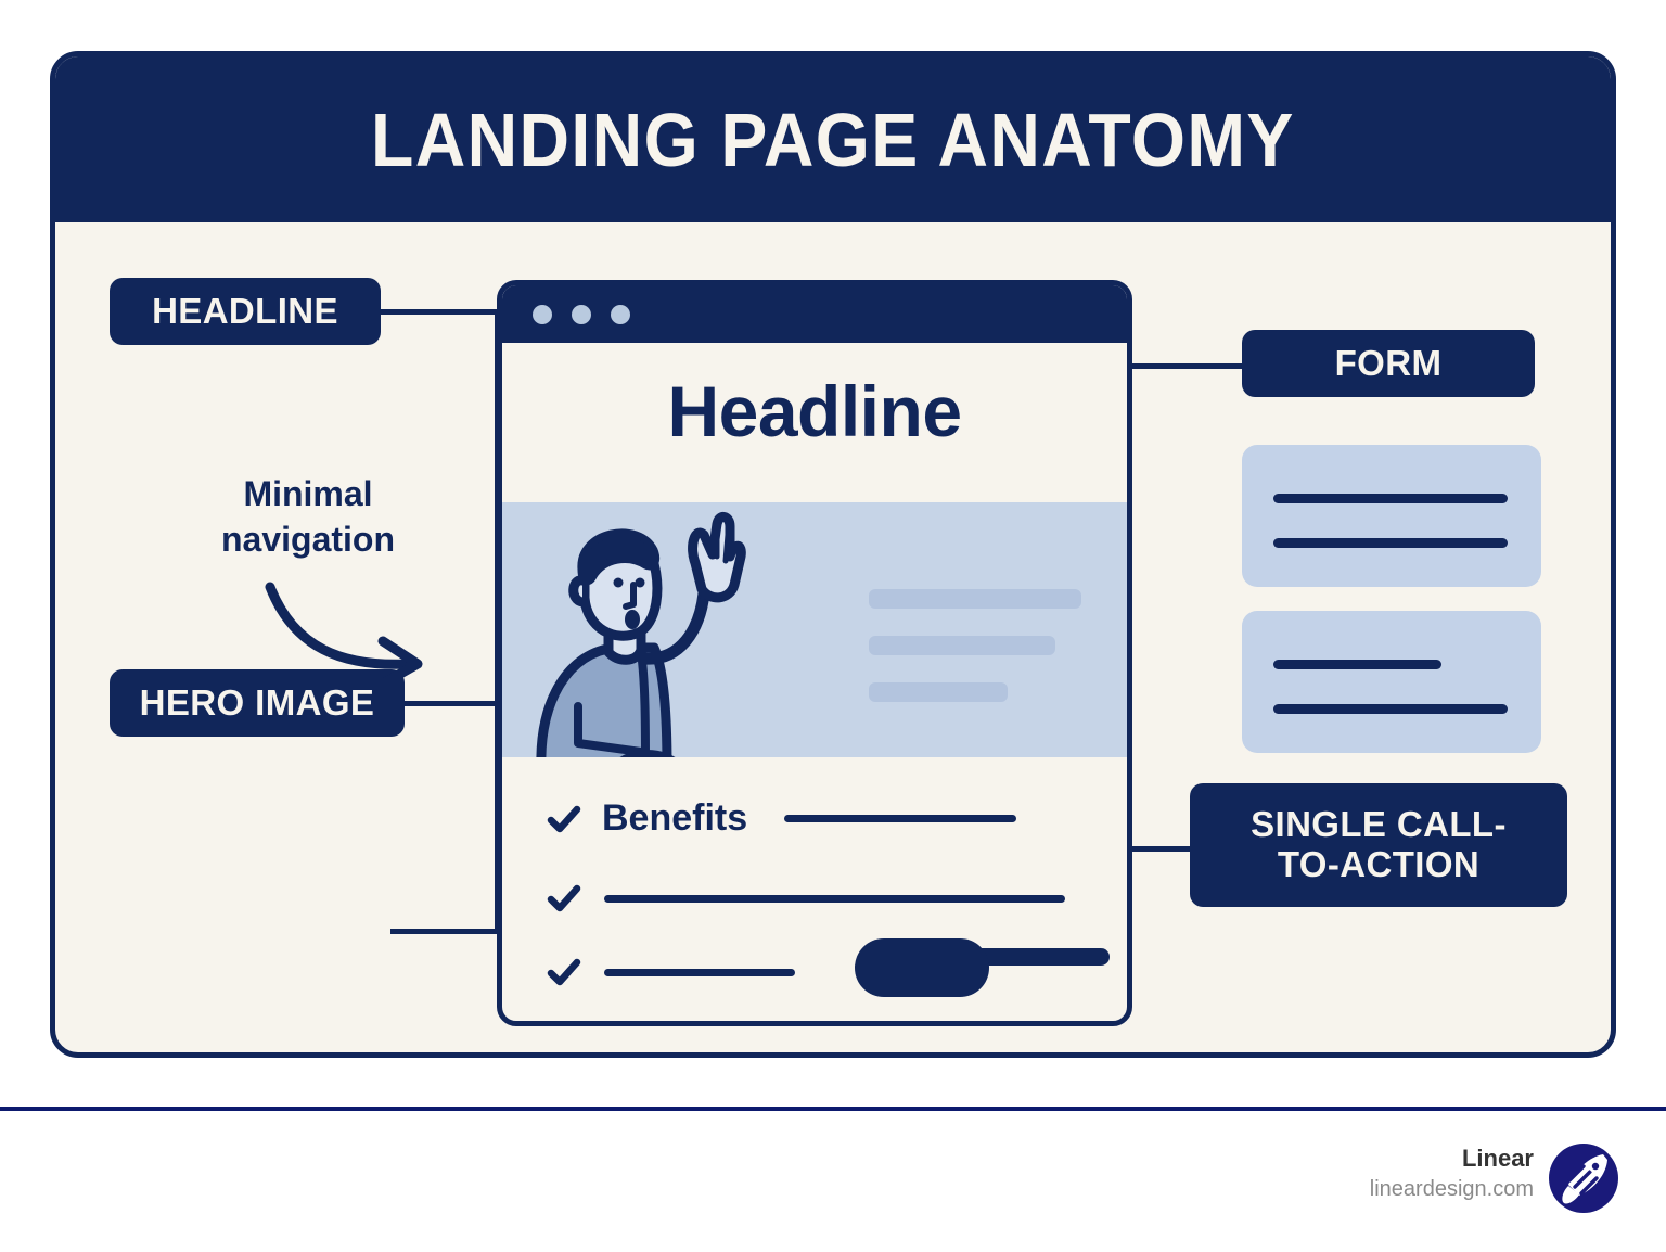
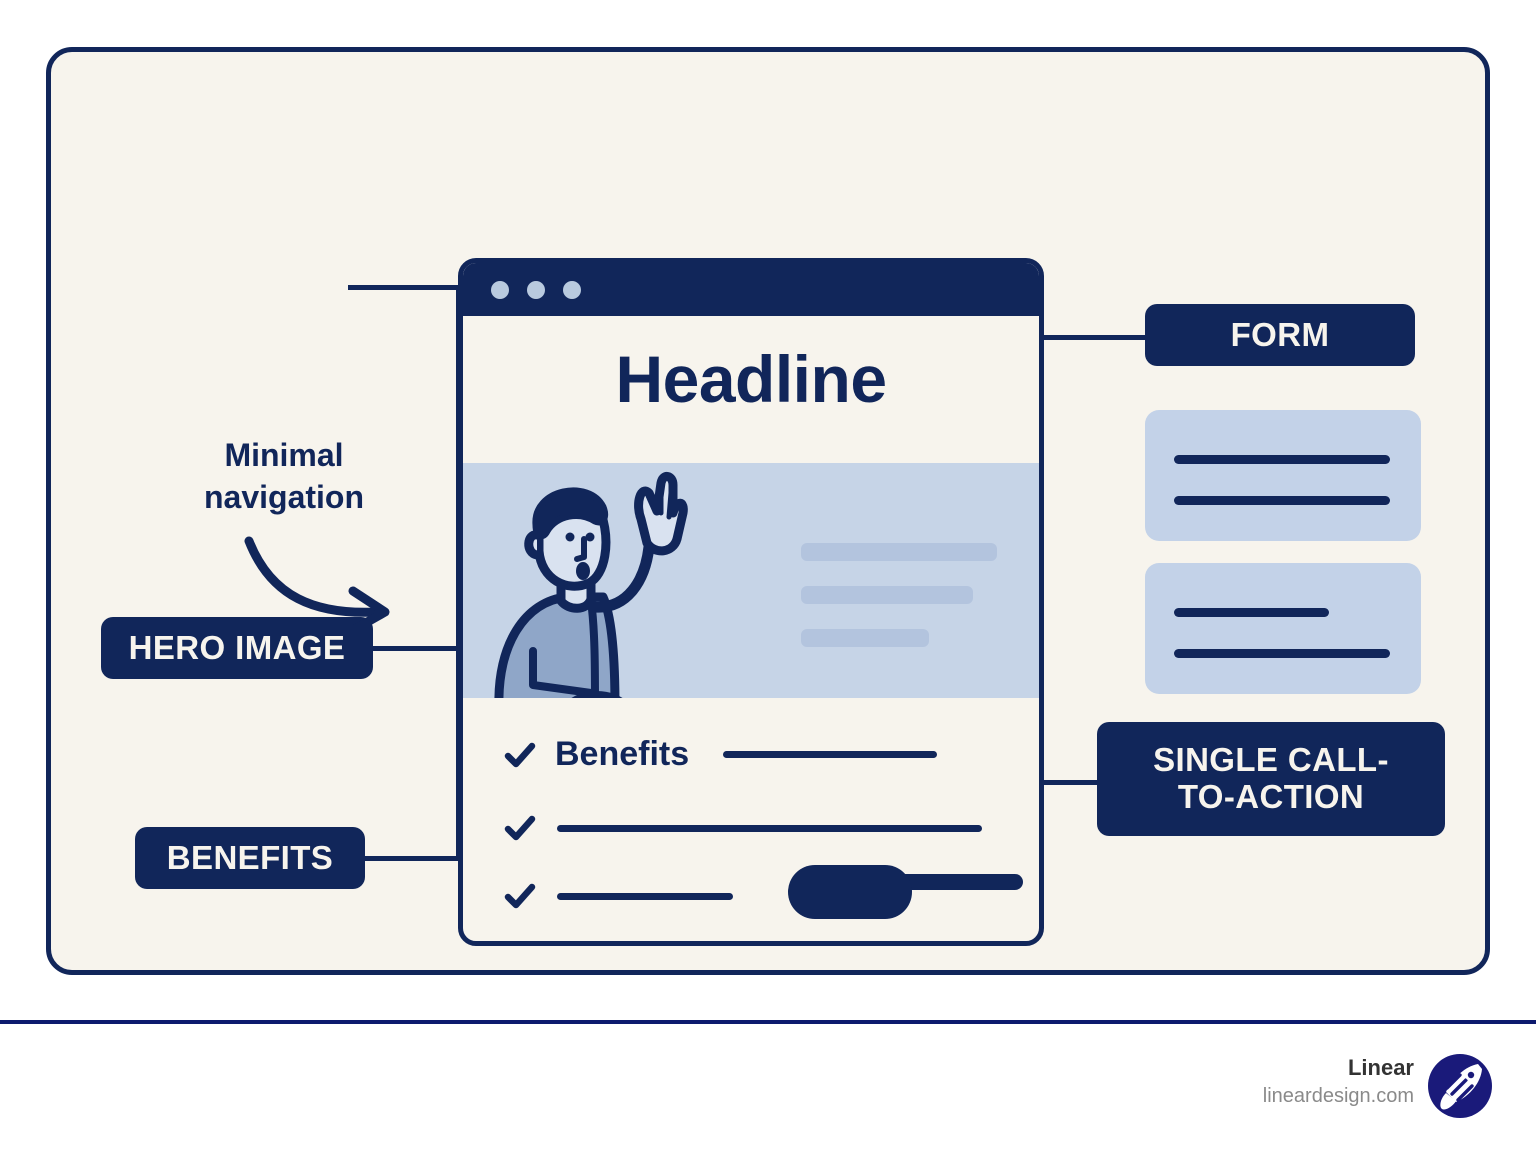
- LANDING PAGE ANATOMY
- HEADLINE
  HERO IMAGE
+ BENEFITS
  FORM
  SINGLE CALL-
  TO-ACTION
  Minimal
  navigation
  Headline
  Benefits
  Linear
  lineardesign.com
